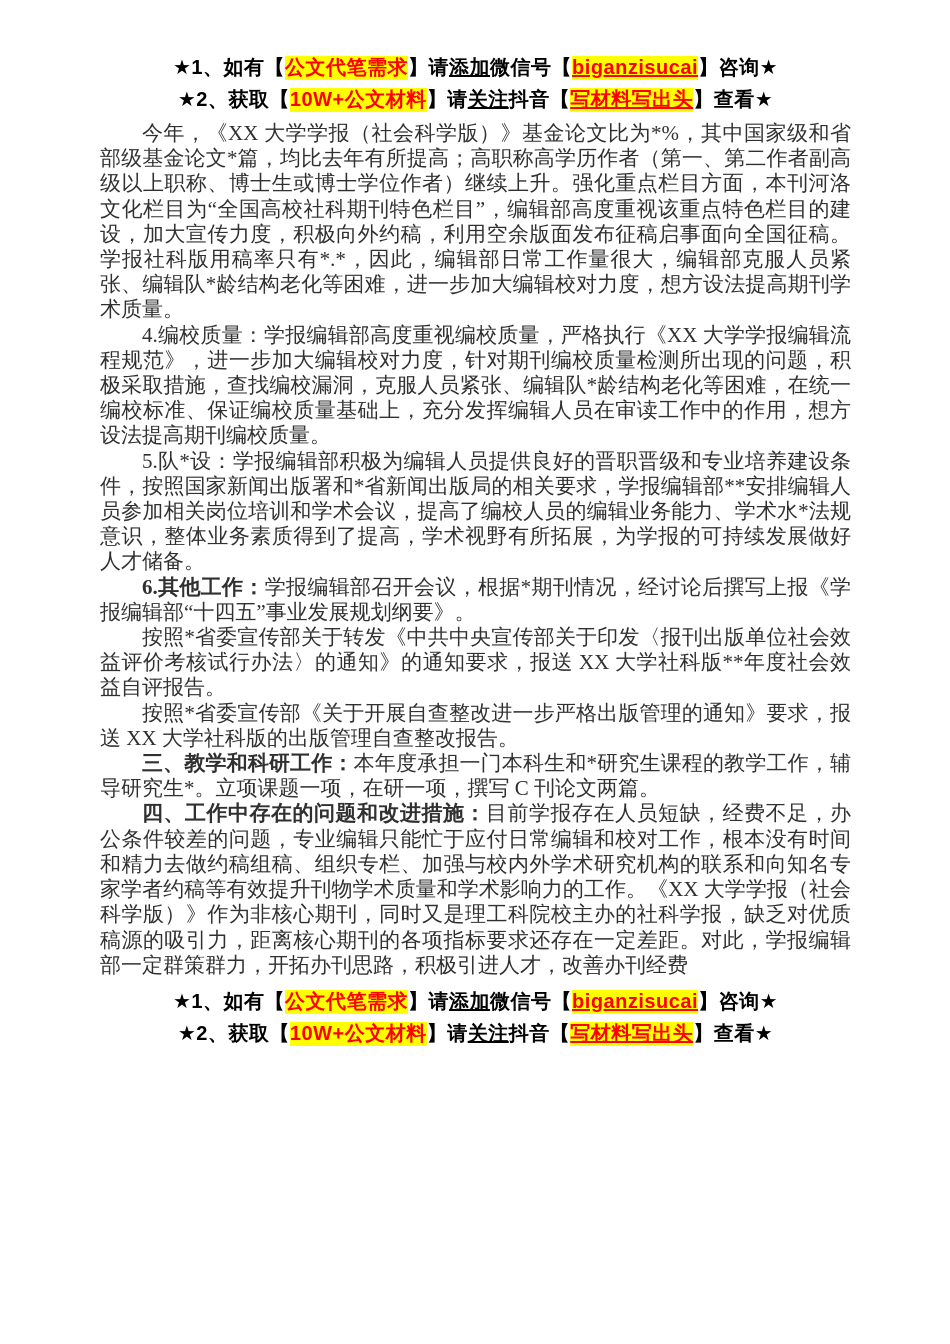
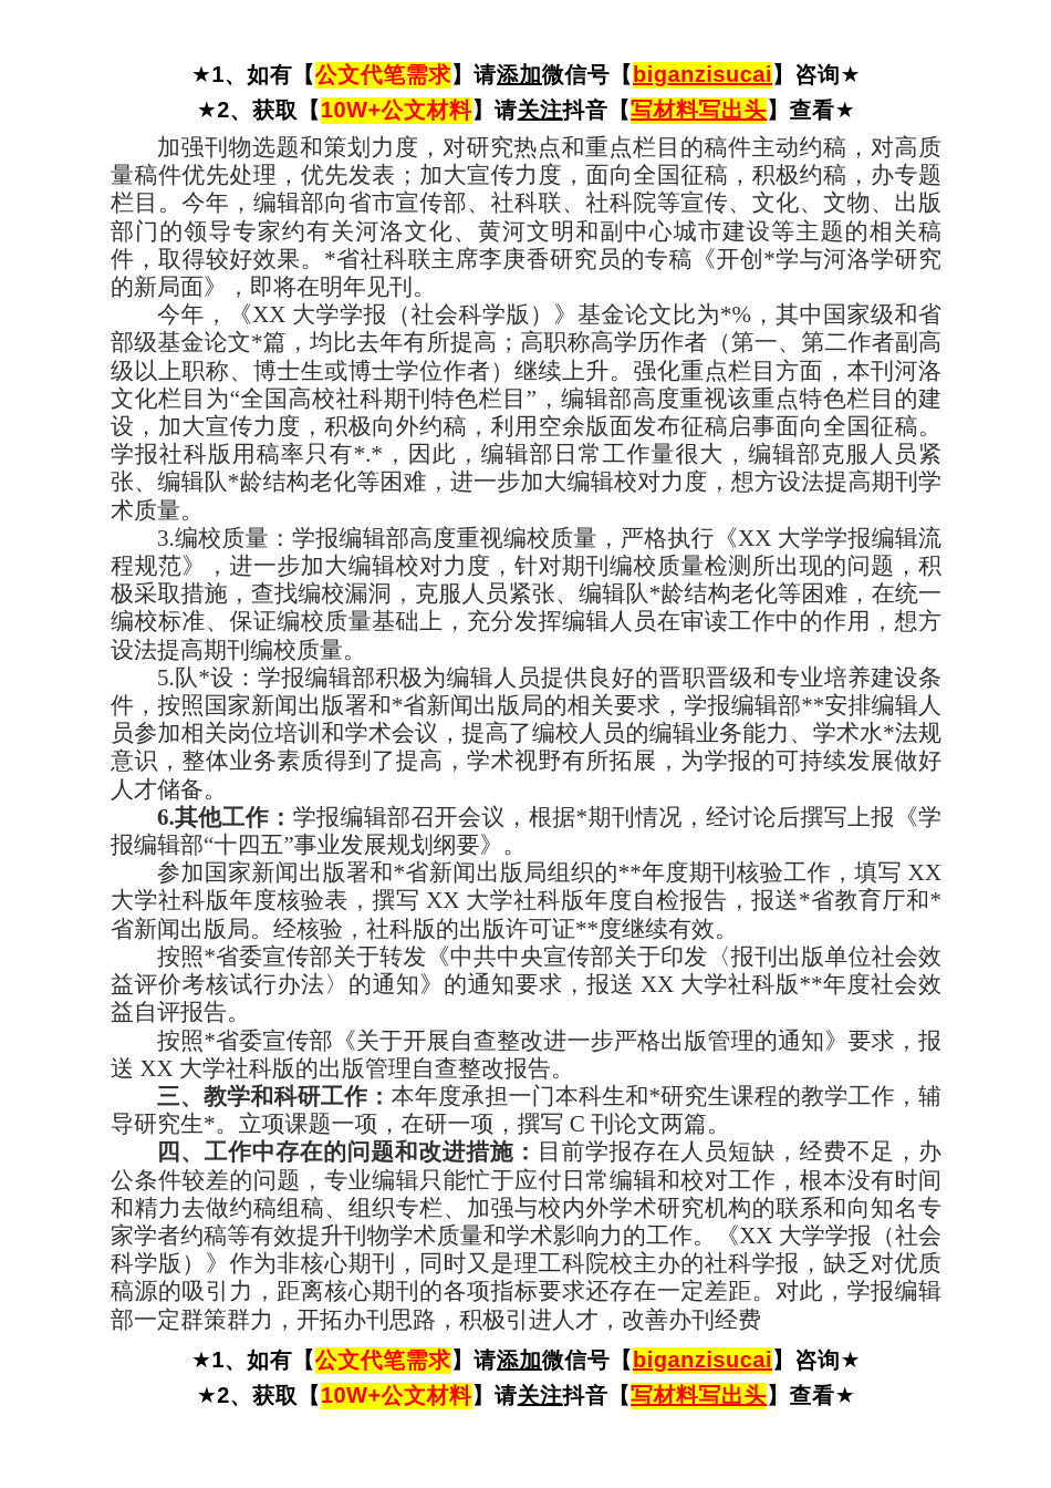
  ★1、如有【公文代笔需求】请添加微信号【biganzisucai】咨询★
  ★2、获取【10W+公文材料】请关注抖音【写材料写出头】查看★
+ 加强刊物选题和策划力度，对研究热点和重点栏目的稿件主动约稿，对高质量稿件优先处理，优先发表；加大宣传力度，面向全国征稿，积极约稿，办专题栏目。今年，编辑部向省市宣传部、社科联、社科院等宣传、文化、文物、出版部门的领导专家约有关河洛文化、黄河文明和副中心城市建设等主题的相关稿件，取得较好效果。*省社科联主席李庚香研究员的专稿《开创*学与河洛学研究的新局面》，即将在明年见刊。
  今年，《XX 大学学报（社会科学版）》基金论文比为*%，其中国家级和省部级基金论文*篇，均比去年有所提高；高职称高学历作者（第一、第二作者副高级以上职称、博士生或博士学位作者）继续上升。强化重点栏目方面，本刊河洛文化栏目为“全国高校社科期刊特色栏目”，编辑部高度重视该重点特色栏目的建设，加大宣传力度，积极向外约稿，利用空余版面发布征稿启事面向全国征稿。学报社科版用稿率只有*.*，因此，编辑部日常工作量很大，编辑部克服人员紧张、编辑队*龄结构老化等困难，进一步加大编辑校对力度，想方设法提高期刊学术质量。
- 4.编校质量：学报编辑部高度重视编校质量，严格执行《XX 大学学报编辑流程规范》，进一步加大编辑校对力度，针对期刊编校质量检测所出现的问题，积极采取措施，查找编校漏洞，克服人员紧张、编辑队*龄结构老化等困难，在统一编校标准、保证编校质量基础上，充分发挥编辑人员在审读工作中的作用，想方设法提高期刊编校质量。
+ 3.编校质量：学报编辑部高度重视编校质量，严格执行《XX 大学学报编辑流程规范》，进一步加大编辑校对力度，针对期刊编校质量检测所出现的问题，积极采取措施，查找编校漏洞，克服人员紧张、编辑队*龄结构老化等困难，在统一编校标准、保证编校质量基础上，充分发挥编辑人员在审读工作中的作用，想方设法提高期刊编校质量。
  5.队*设：学报编辑部积极为编辑人员提供良好的晋职晋级和专业培养建设条件，按照国家新闻出版署和*省新闻出版局的相关要求，学报编辑部**安排编辑人员参加相关岗位培训和学术会议，提高了编校人员的编辑业务能力、学术水*法规意识，整体业务素质得到了提高，学术视野有所拓展，为学报的可持续发展做好人才储备。
  6.其他工作：学报编辑部召开会议，根据*期刊情况，经讨论后撰写上报《学报编辑部“十四五”事业发展规划纲要》。
+ 参加国家新闻出版署和*省新闻出版局组织的**年度期刊核验工作，填写 XX 大学社科版年度核验表，撰写 XX 大学社科版年度自检报告，报送*省教育厅和*省新闻出版局。经核验，社科版的出版许可证**度继续有效。
  按照*省委宣传部关于转发《中共中央宣传部关于印发〈报刊出版单位社会效益评价考核试行办法〉的通知》的通知要求，报送 XX 大学社科版**年度社会效益自评报告。
  按照*省委宣传部《关于开展自查整改进一步严格出版管理的通知》要求，报送 XX 大学社科版的出版管理自查整改报告。
  三、教学和科研工作：本年度承担一门本科生和*研究生课程的教学工作，辅导研究生*。立项课题一项，在研一项，撰写 C 刊论文两篇。
  四、工作中存在的问题和改进措施：目前学报存在人员短缺，经费不足，办公条件较差的问题，专业编辑只能忙于应付日常编辑和校对工作，根本没有时间和精力去做约稿组稿、组织专栏、加强与校内外学术研究机构的联系和向知名专家学者约稿等有效提升刊物学术质量和学术影响力的工作。《XX 大学学报（社会科学版）》作为非核心期刊，同时又是理工科院校主办的社科学报，缺乏对优质稿源的吸引力，距离核心期刊的各项指标要求还存在一定差距。对此，学报编辑部一定群策群力，开拓办刊思路，积极引进人才，改善办刊经费
  ★1、如有【公文代笔需求】请添加微信号【biganzisucai】咨询★
  ★2、获取【10W+公文材料】请关注抖音【写材料写出头】查看★
